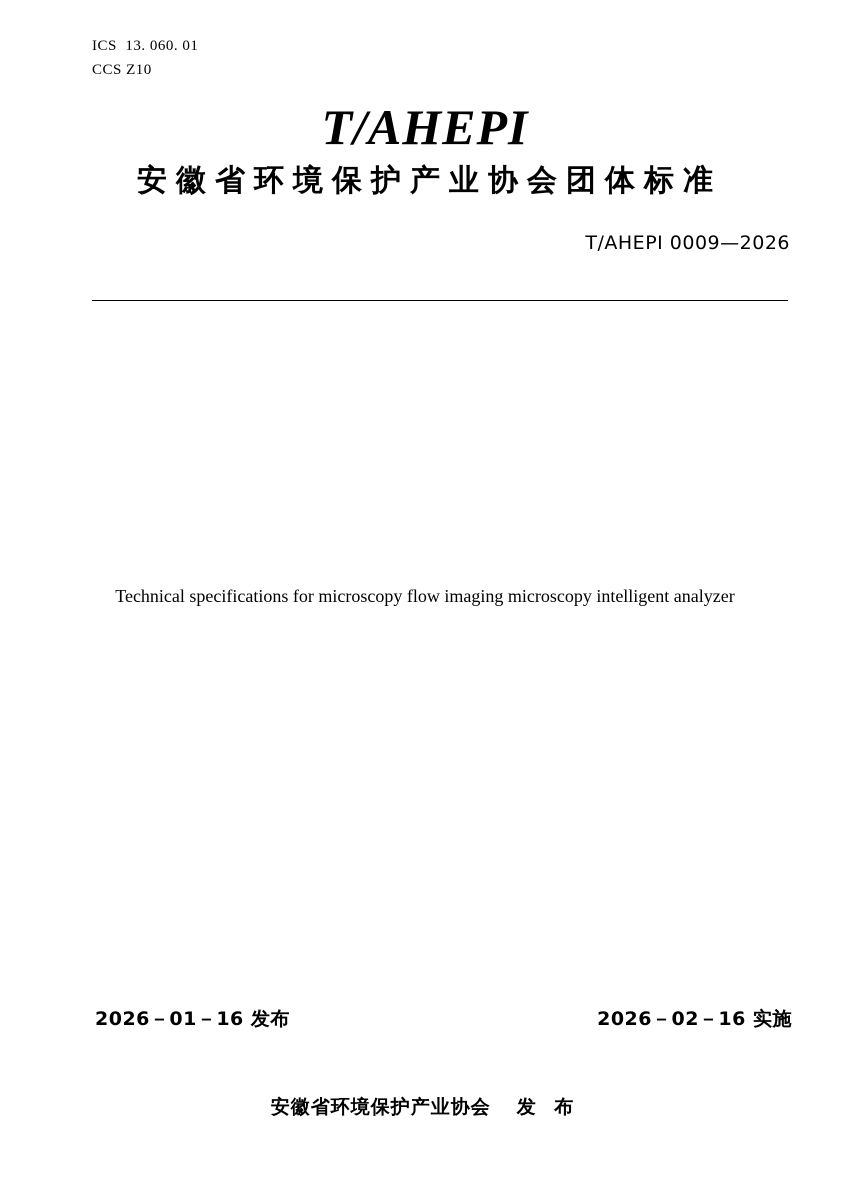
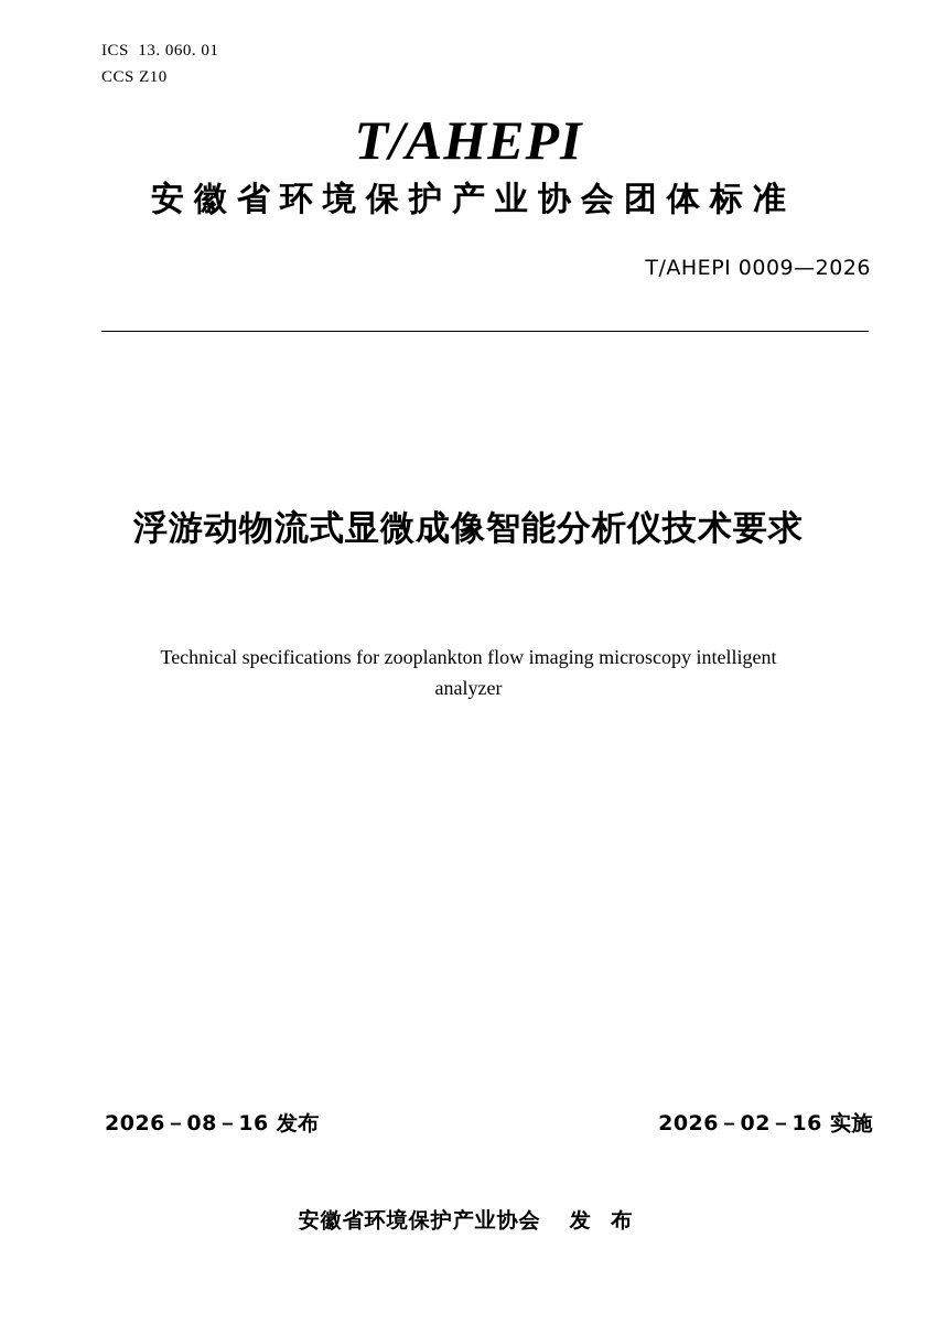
  ICS 13. 060. 01
  CCS Z10
  T/AHEPI
  安徽省环境保护产业协会团体标准
  T/AHEPI 0009—2026
+ 浮游动物流式显微成像智能分析仪技术要求
- Technical specifications for microscopy flow imaging microscopy intelligent analyzer
+ Technical specifications for zooplankton flow imaging microscopy intelligent analyzer
- 2026－01－16 发布
+ 2026－08－16 发布
  2026－02－16 实施
  安徽省环境保护产业协会 发 布
